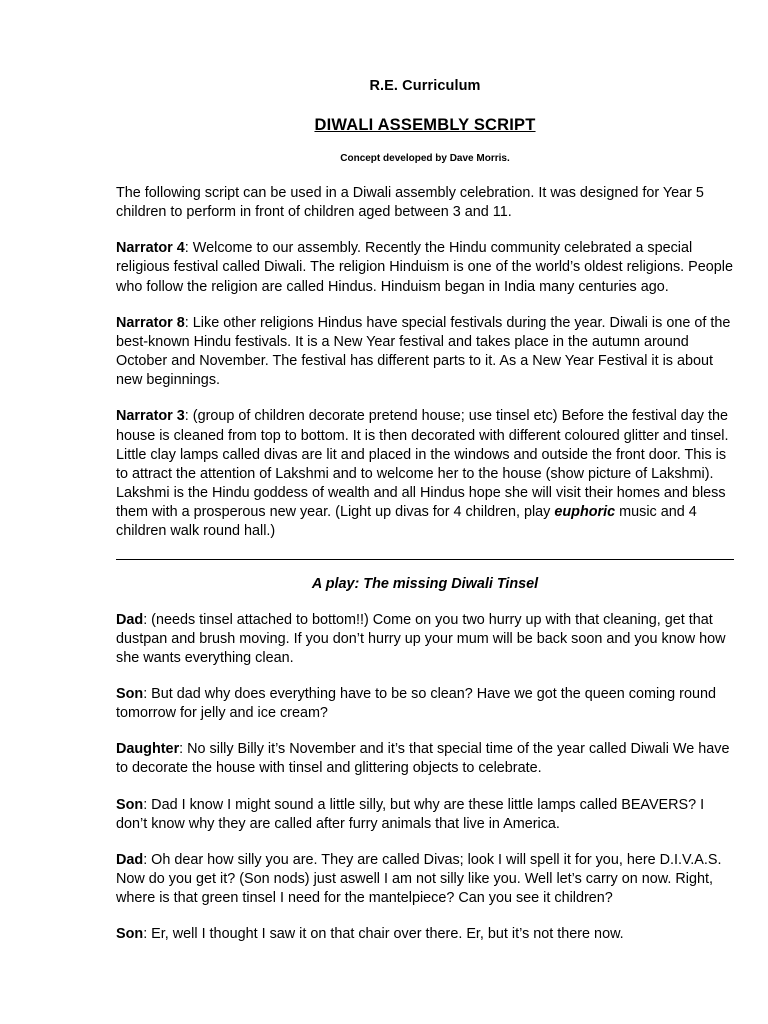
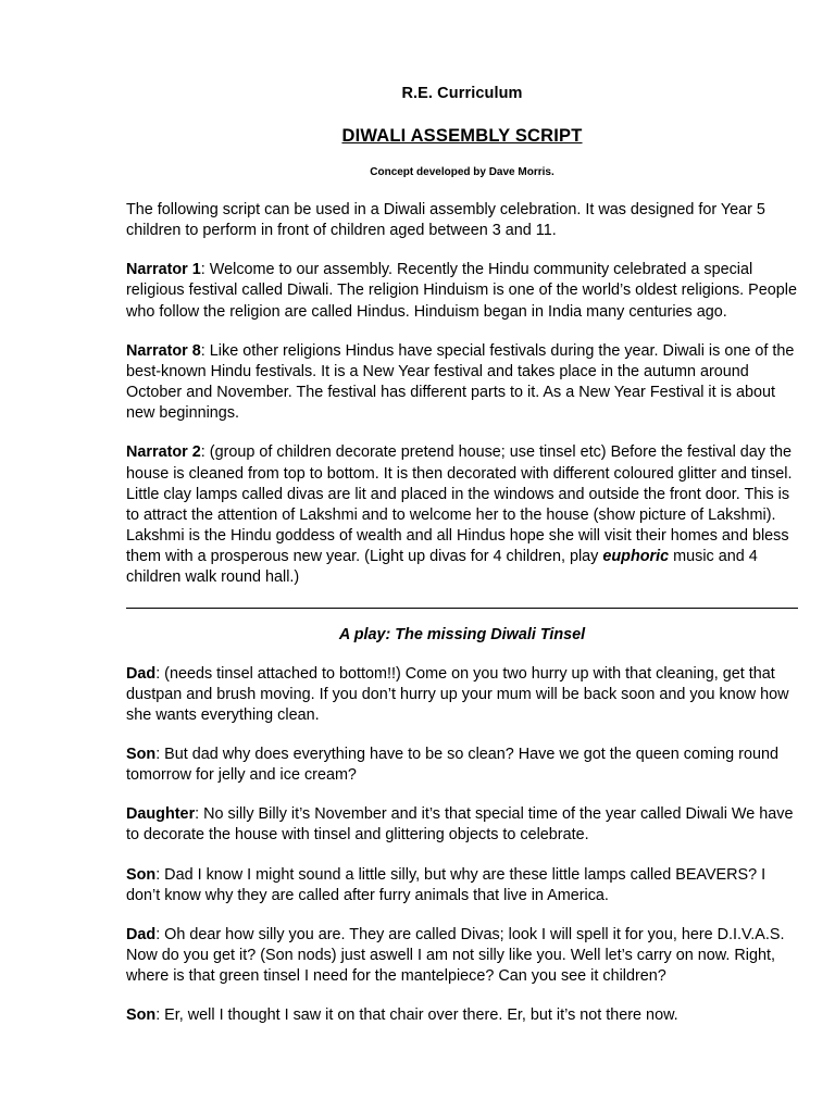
  R.E. Curriculum
  DIWALI ASSEMBLY SCRIPT
  Concept developed by Dave Morris.
  The following script can be used in a Diwali assembly celebration. It was designed for Year 5 children to perform in front of children aged between 3 and 11.
- Narrator 4: Welcome to our assembly. Recently the Hindu community celebrated a special religious festival called Diwali. The religion Hinduism is one of the world’s oldest religions. People who follow the religion are called Hindus. Hinduism began in India many centuries ago.
+ Narrator 1: Welcome to our assembly. Recently the Hindu community celebrated a special religious festival called Diwali. The religion Hinduism is one of the world’s oldest religions. People who follow the religion are called Hindus. Hinduism began in India many centuries ago.
  Narrator 8: Like other religions Hindus have special festivals during the year. Diwali is one of the best-known Hindu festivals. It is a New Year festival and takes place in the autumn around October and November. The festival has different parts to it. As a New Year Festival it is about new beginnings.
- Narrator 3: (group of children decorate pretend house; use tinsel etc) Before the festival day the house is cleaned from top to bottom. It is then decorated with different coloured glitter and tinsel. Little clay lamps called divas are lit and placed in the windows and outside the front door. This is to attract the attention of Lakshmi and to welcome her to the house (show picture of Lakshmi). Lakshmi is the Hindu goddess of wealth and all Hindus hope she will visit their homes and bless them with a prosperous new year. (Light up divas for 4 children, play euphoric music and 4 children walk round hall.)
+ Narrator 2: (group of children decorate pretend house; use tinsel etc) Before the festival day the house is cleaned from top to bottom. It is then decorated with different coloured glitter and tinsel. Little clay lamps called divas are lit and placed in the windows and outside the front door. This is to attract the attention of Lakshmi and to welcome her to the house (show picture of Lakshmi). Lakshmi is the Hindu goddess of wealth and all Hindus hope she will visit their homes and bless them with a prosperous new year. (Light up divas for 4 children, play euphoric music and 4 children walk round hall.)
  A play: The missing Diwali Tinsel
  Dad: (needs tinsel attached to bottom!!) Come on you two hurry up with that cleaning, get that dustpan and brush moving. If you don’t hurry up your mum will be back soon and you know how she wants everything clean.
  Son: But dad why does everything have to be so clean? Have we got the queen coming round tomorrow for jelly and ice cream?
  Daughter: No silly Billy it’s November and it’s that special time of the year called Diwali We have to decorate the house with tinsel and glittering objects to celebrate.
  Son: Dad I know I might sound a little silly, but why are these little lamps called BEAVERS? I don’t know why they are called after furry animals that live in America.
  Dad: Oh dear how silly you are. They are called Divas; look I will spell it for you, here D.I.V.A.S. Now do you get it? (Son nods) just aswell I am not silly like you. Well let’s carry on now. Right, where is that green tinsel I need for the mantelpiece? Can you see it children?
  Son: Er, well I thought I saw it on that chair over there. Er, but it’s not there now.
